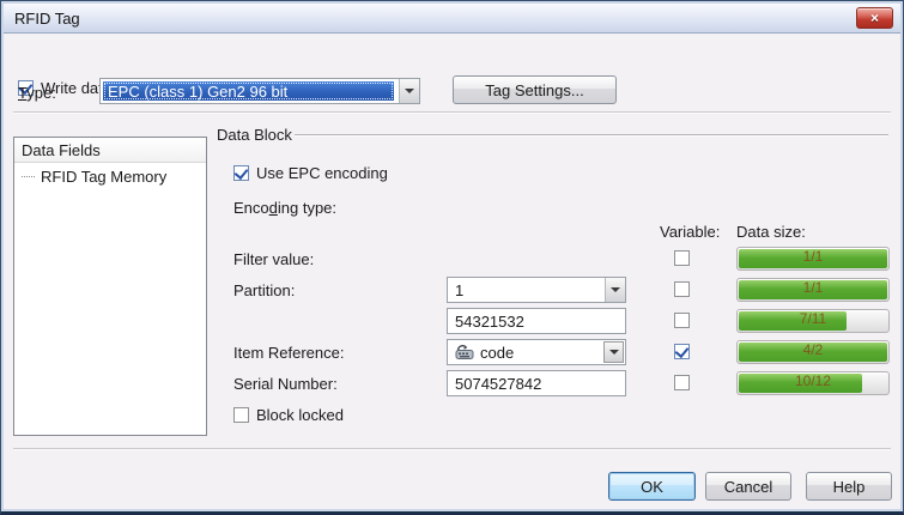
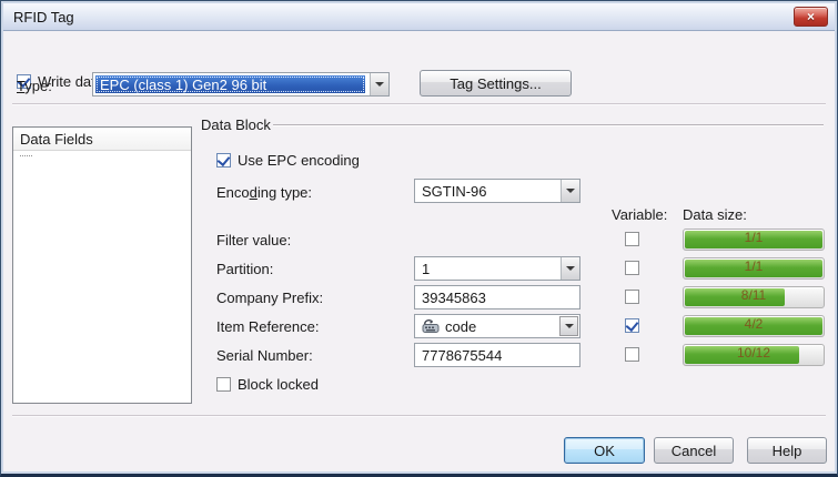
  RFID Tag
  ×
  Type:
  EPC (class 1) Gen2 96 bit
  Tag Settings...
  Data Fields
- RFID Tag Memory
  Data Block
  Use EPC encoding
  Encoding type:
+ SGTIN-96
  Variable:
  Data size:
  Filter value:
  1/1
  Partition:
  1
  1/1
+ Company Prefix:
- 54321532
+ 39345863
- 7/11
+ 8/11
  Item Reference:
  code
  4/2
  Serial Number:
- 5074527842
+ 7778675544
  10/12
  Block locked
  OK
  Cancel
  Help
